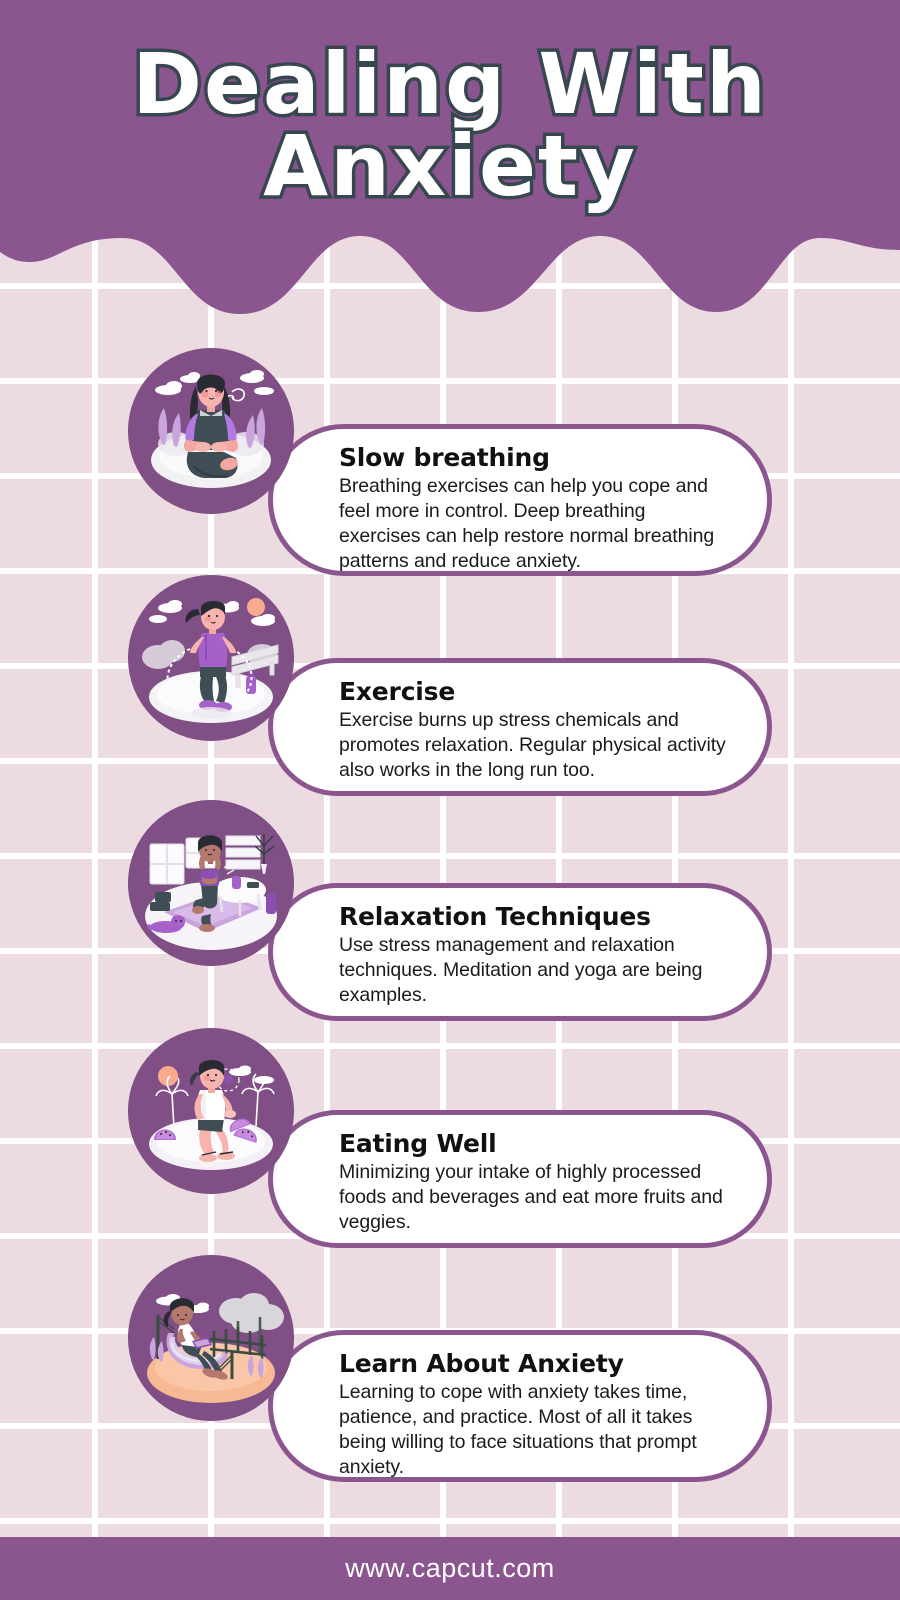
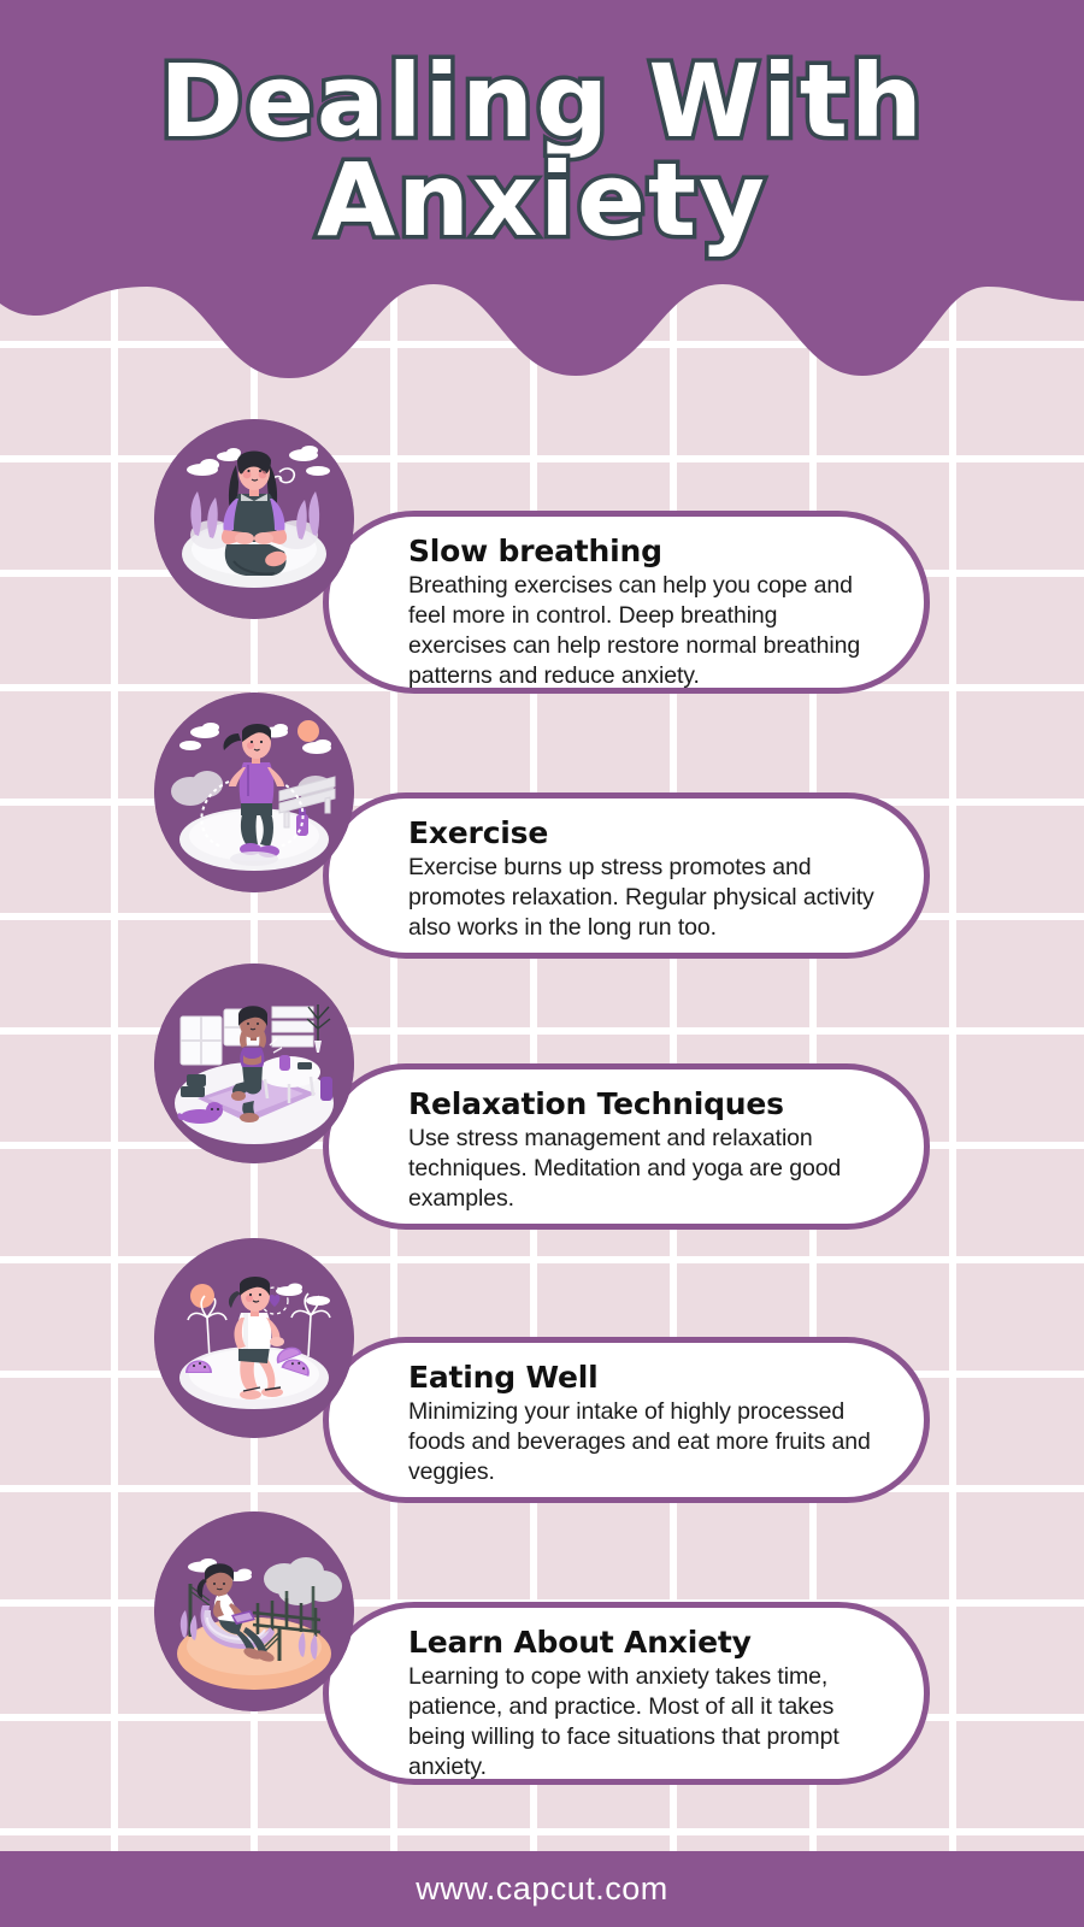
  Dealing With
  Anxiety
  Slow breathing
  Breathing exercises can help you cope and feel more in control. Deep breathing exercises can help restore normal breathing patterns and reduce anxiety.
  Exercise
- Exercise burns up stress chemicals and promotes relaxation. Regular physical activity also works in the long run too.
+ Exercise burns up stress promotes and promotes relaxation. Regular physical activity also works in the long run too.
  Relaxation Techniques
- Use stress management and relaxation techniques. Meditation and yoga are being examples.
+ Use stress management and relaxation techniques. Meditation and yoga are good examples.
  Eating Well
  Minimizing your intake of highly processed foods and beverages and eat more fruits and veggies.
  Learn About Anxiety
  Learning to cope with anxiety takes time, patience, and practice. Most of all it takes being willing to face situations that prompt anxiety.
  www.capcut.com
